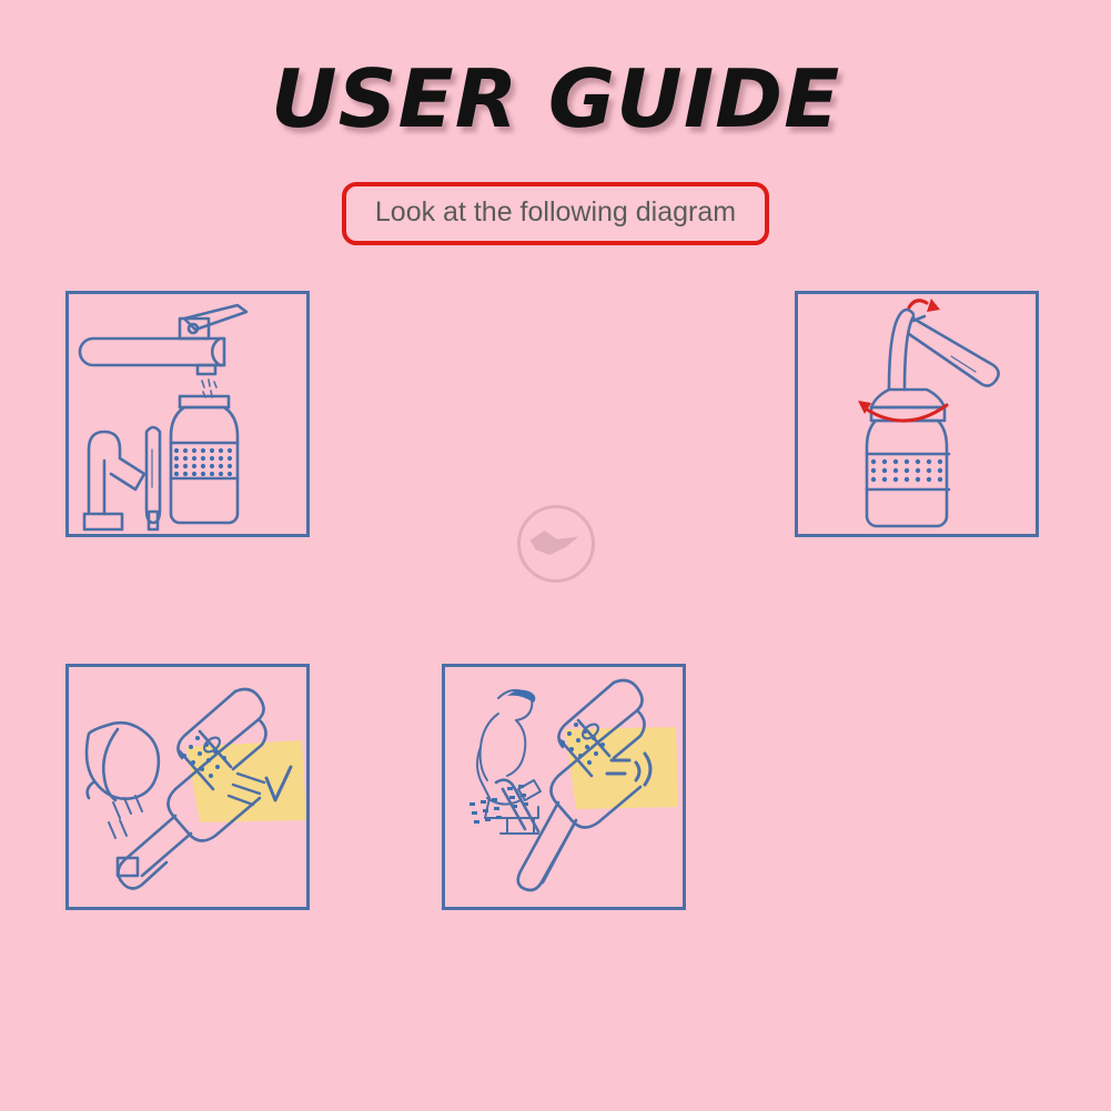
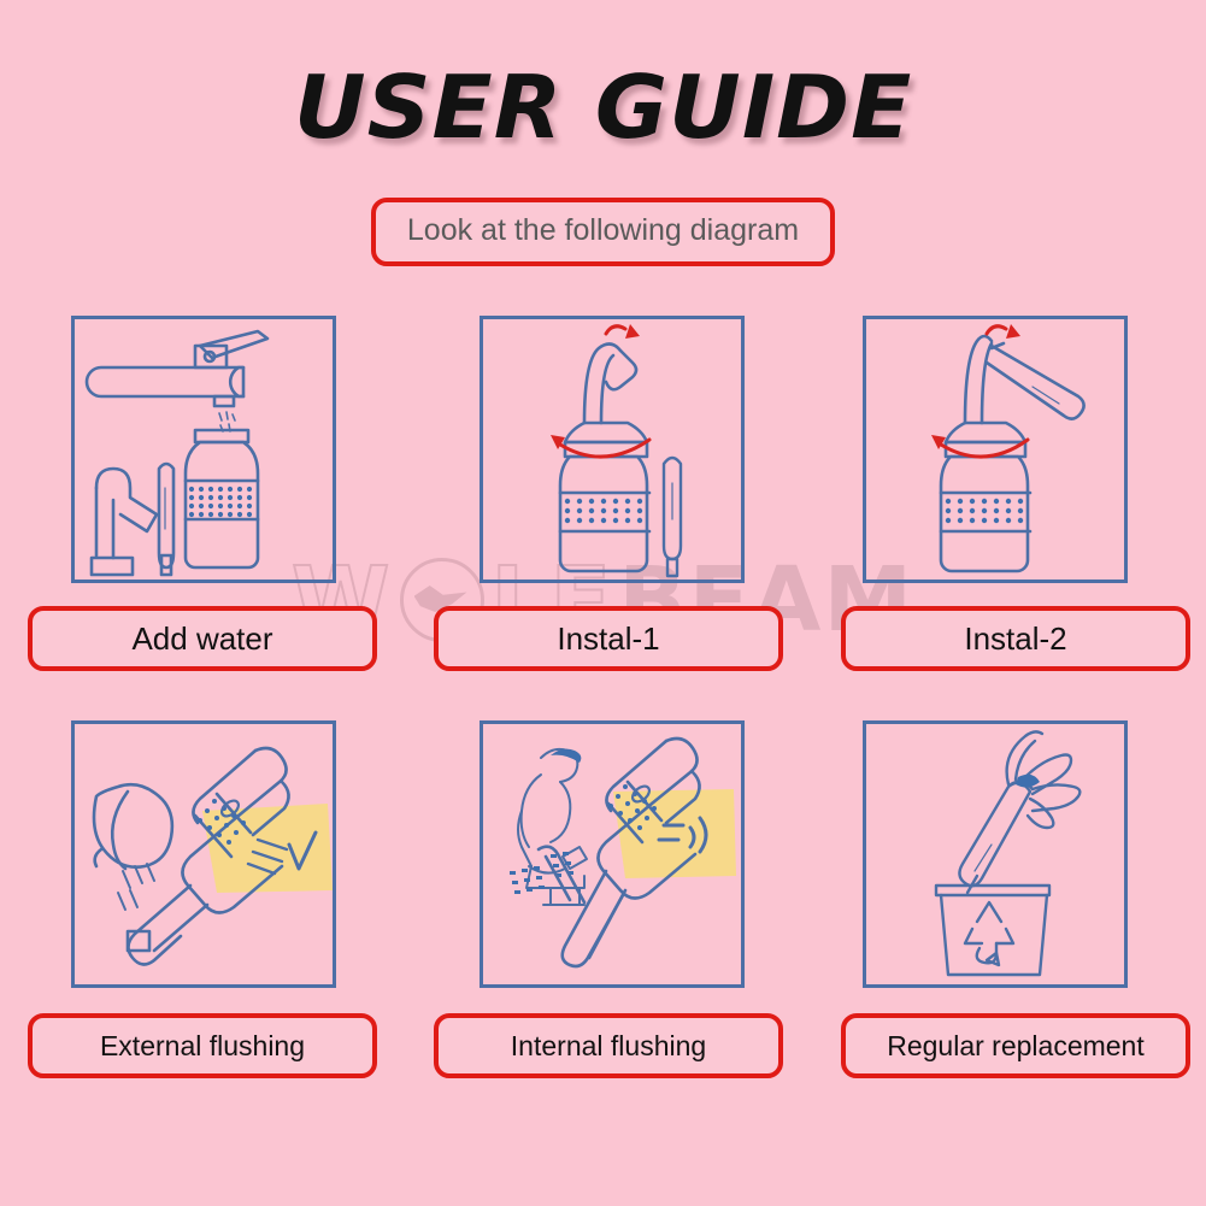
  USER GUIDE
  Look at the following diagram
+ W
+ LF
+ BEAM
+ Add water
+ Instal-1
+ Instal-2
+ External flushing
+ Internal flushing
+ Regular replacement
